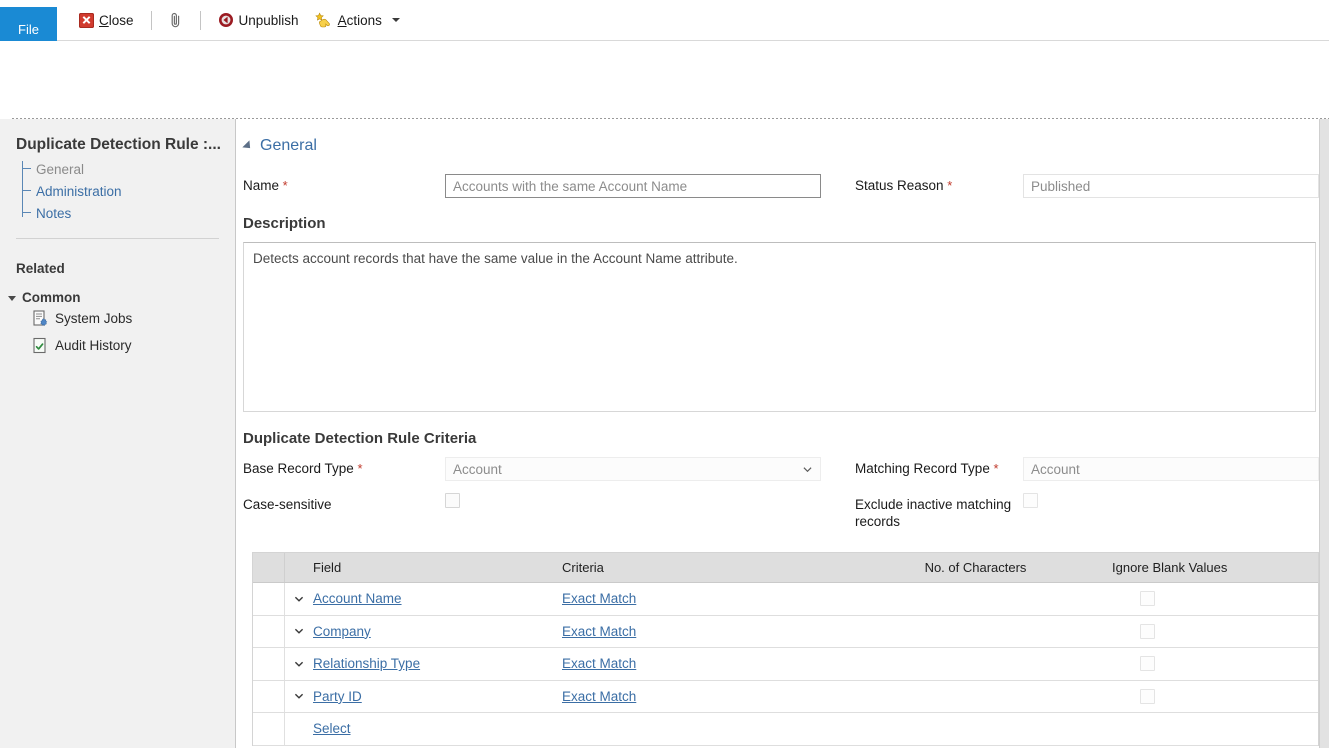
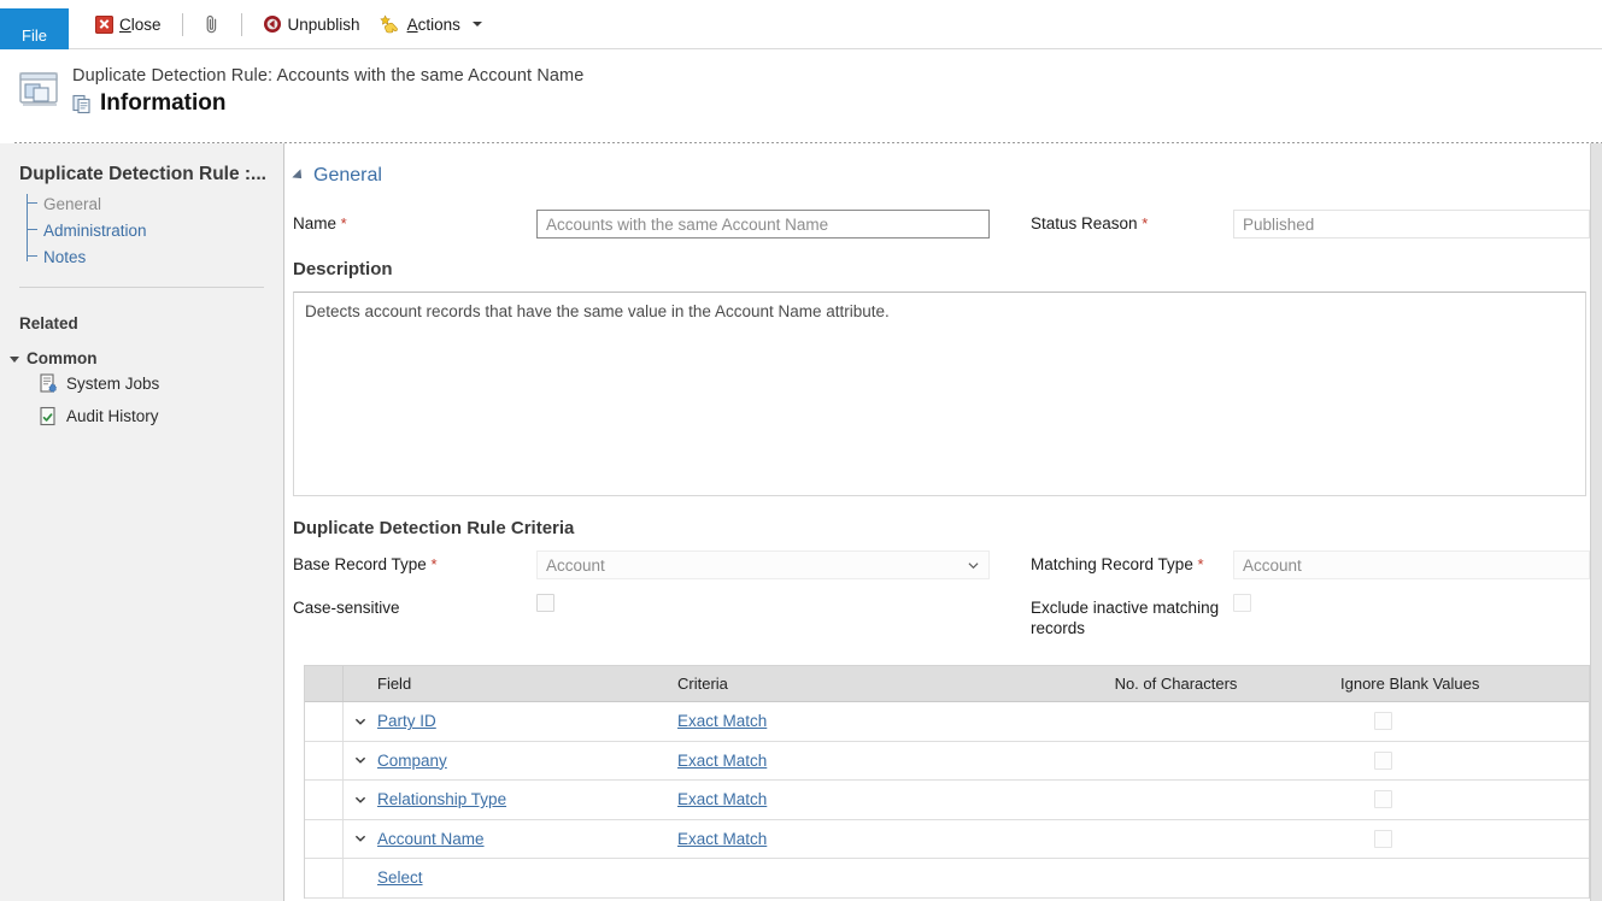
  File
  Close
  Unpublish
  Actions
+ Duplicate Detection Rule: Accounts with the same Account Name
+ Information
  Duplicate Detection Rule :...
  General
  Administration
  Notes
  Related
  Common
  System Jobs
  Audit History
  General
  Name *
  Accounts with the same Account Name
  Status Reason *
  Published
  Description
  Detects account records that have the same value in the Account Name attribute.
  Duplicate Detection Rule Criteria
  Base Record Type *
  Account
  Matching Record Type *
  Account
  Case-sensitive
  Exclude inactive matching records
  Field
  Criteria
  No. of Characters
  Ignore Blank Values
- Account Name
+ Party ID
  Exact Match
  Company
  Exact Match
  Relationship Type
  Exact Match
- Party ID
+ Account Name
  Exact Match
  Select
